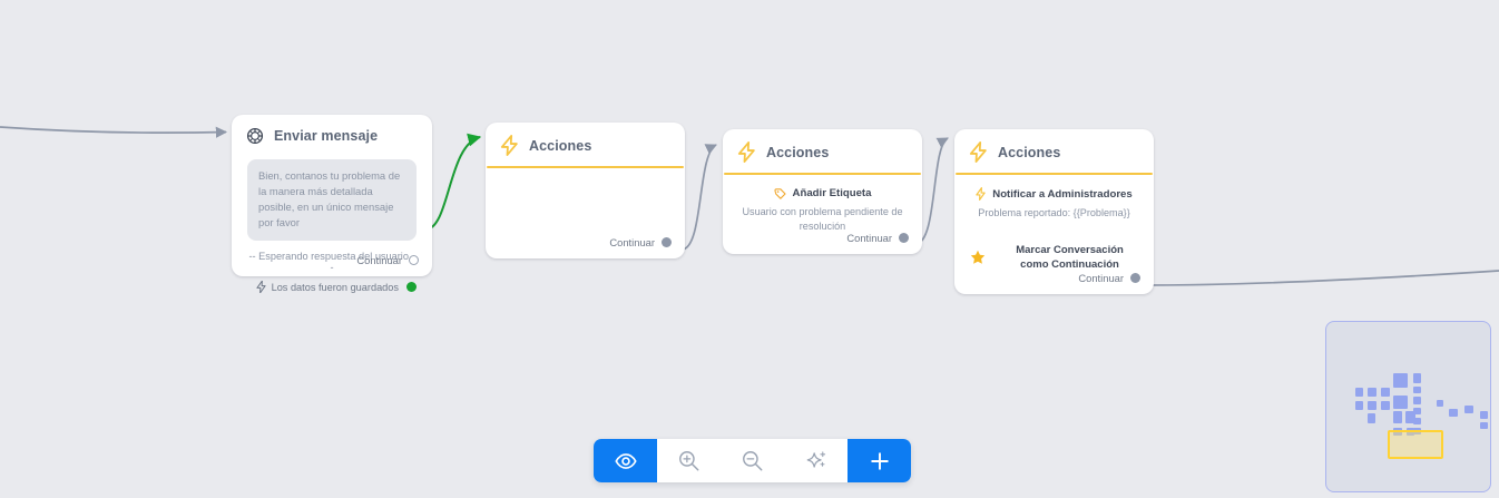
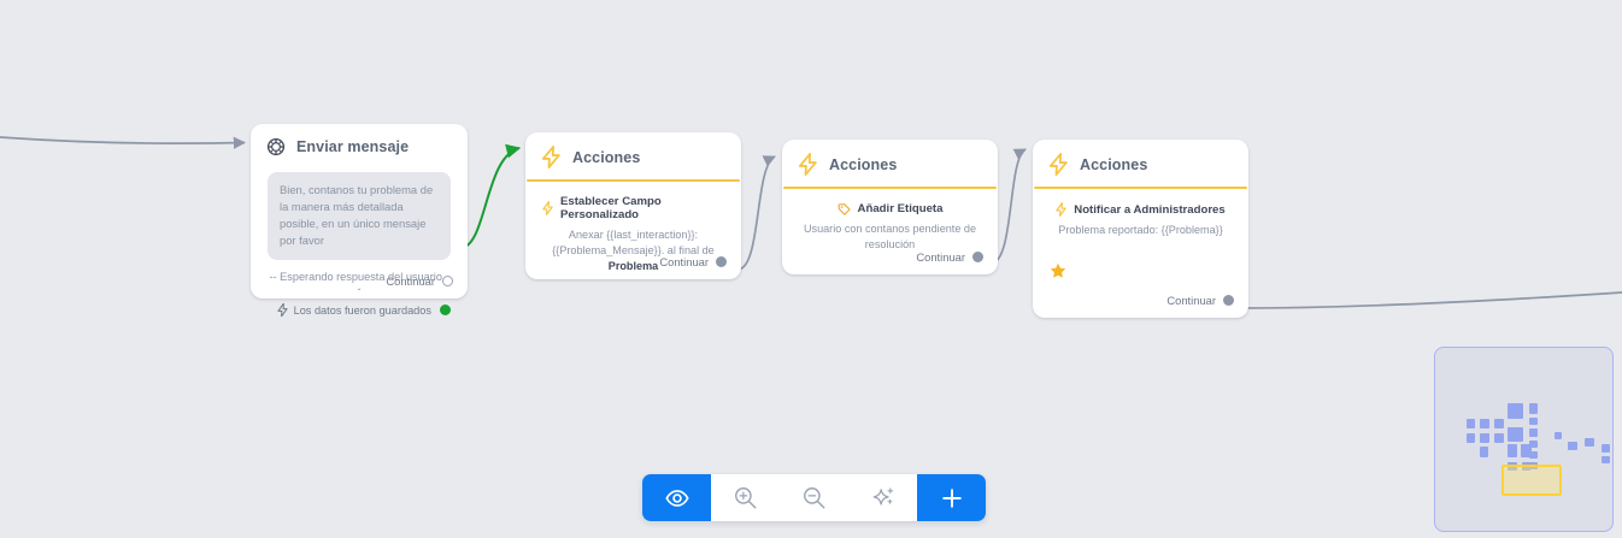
  Enviar mensaje
  Bien, contanos tu problema de la manera más detallada posible, en un único mensaje por favor
  -- Esperando respuesta del usuario-
  Los datos fueron guardados
  Continuar
  Acciones
+ Establecer Campo Personalizado
+ Anexar {{last_interaction}}: {{Problema_Mensaje}}. al final de Problema
  Continuar
  Acciones
  Añadir Etiqueta
- Usuario con problema pendiente de resolución
+ Usuario con contanos pendiente de resolución
  Continuar
  Acciones
  Notificar a Administradores
  Problema reportado: {{Problema}}
- Marcar Conversación como Continuación
  Continuar
